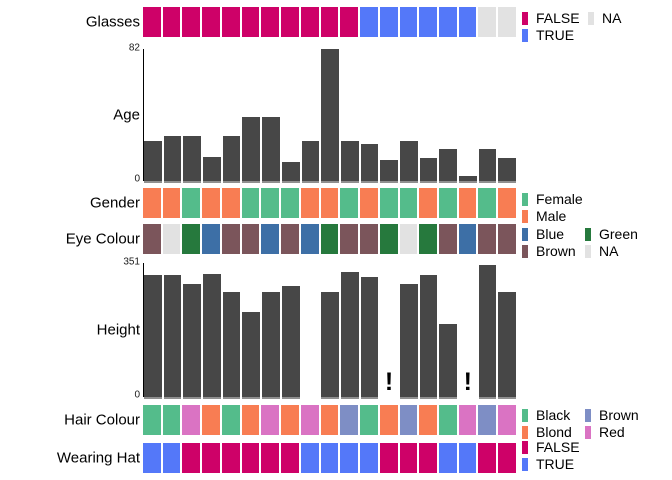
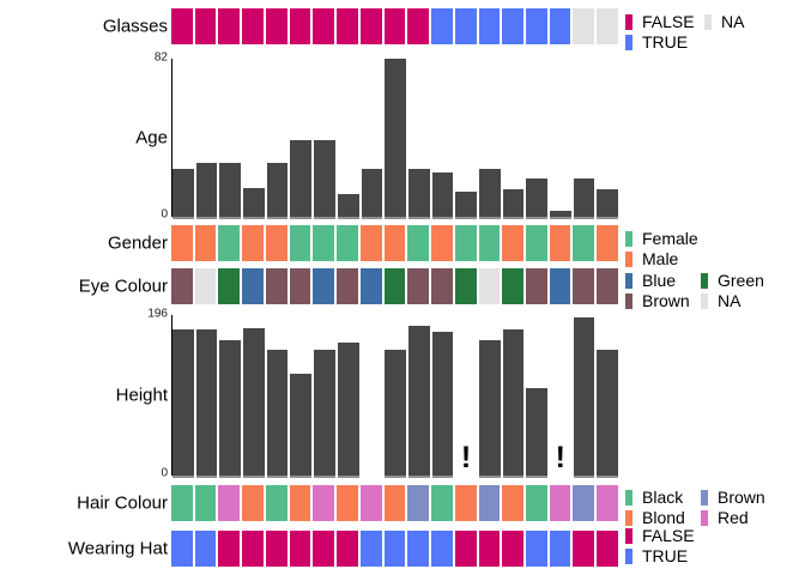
  Glasses
  FALSE
  TRUE
  NA
  Age
  82
  0
  Gender
  Female
  Male
  Eye Colour
  Blue
  Brown
  Green
  NA
  Height
  !
  !
- 351
+ 196
  0
  Hair Colour
  Black
  Blond
  Brown
  Red
  Wearing Hat
  FALSE
  TRUE
